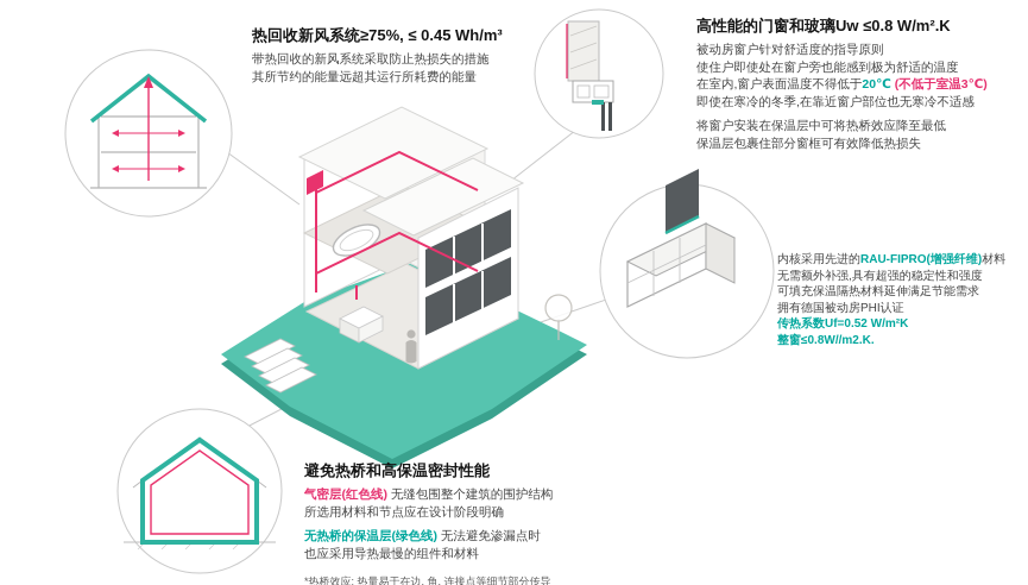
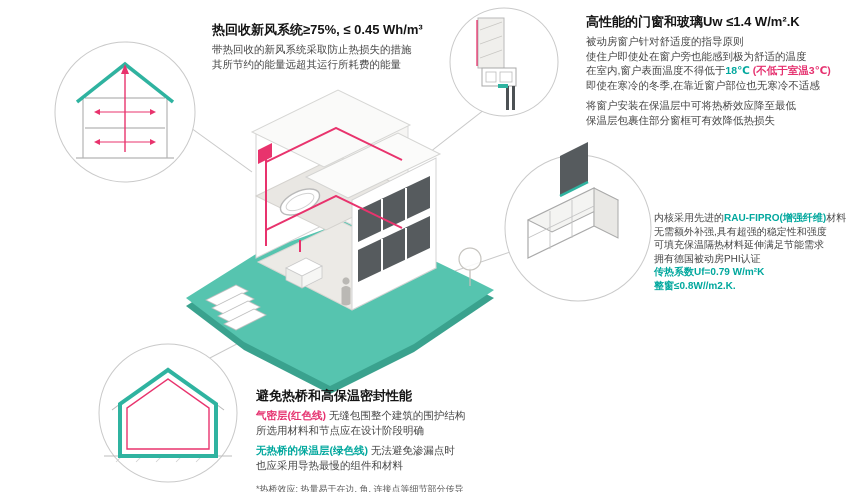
  热回收新风系统≥75%, ≤ 0.45 Wh/m³
  带热回收的新风系统采取防止热损失的措施
  其所节约的能量远超其运行所耗费的能量
- 高性能的门窗和玻璃Uw ≤0.8 W/m².K
+ 高性能的门窗和玻璃Uw ≤1.4 W/m².K
  被动房窗户针对舒适度的指导原则
  使住户即使处在窗户旁也能感到极为舒适的温度
- 在室内,窗户表面温度不得低于20℃ (不低于室温3℃)
+ 在室内,窗户表面温度不得低于18℃ (不低于室温3℃)
  即使在寒冷的冬季,在靠近窗户部位也无寒冷不适感
  将窗户安装在保温层中可将热桥效应降至最低
  保温层包裹住部分窗框可有效降低热损失
  内核采用先进的RAU-FIPRO(增强纤维)材料
  无需额外补强,具有超强的稳定性和强度
  可填充保温隔热材料延伸满足节能需求
  拥有德国被动房PHI认证
- 传热系数Uf=0.52 W/m²K
+ 传热系数Uf=0.79 W/m²K
  整窗≤0.8W//m2.K.
  避免热桥和高保温密封性能
  气密层(红色线) 无缝包围整个建筑的围护结构
  所选用材料和节点应在设计阶段明确
  无热桥的保温层(绿色线) 无法避免渗漏点时
  也应采用导热最慢的组件和材料
  *热桥效应: 热量易于在边, 角, 连接点等细节部分传导
